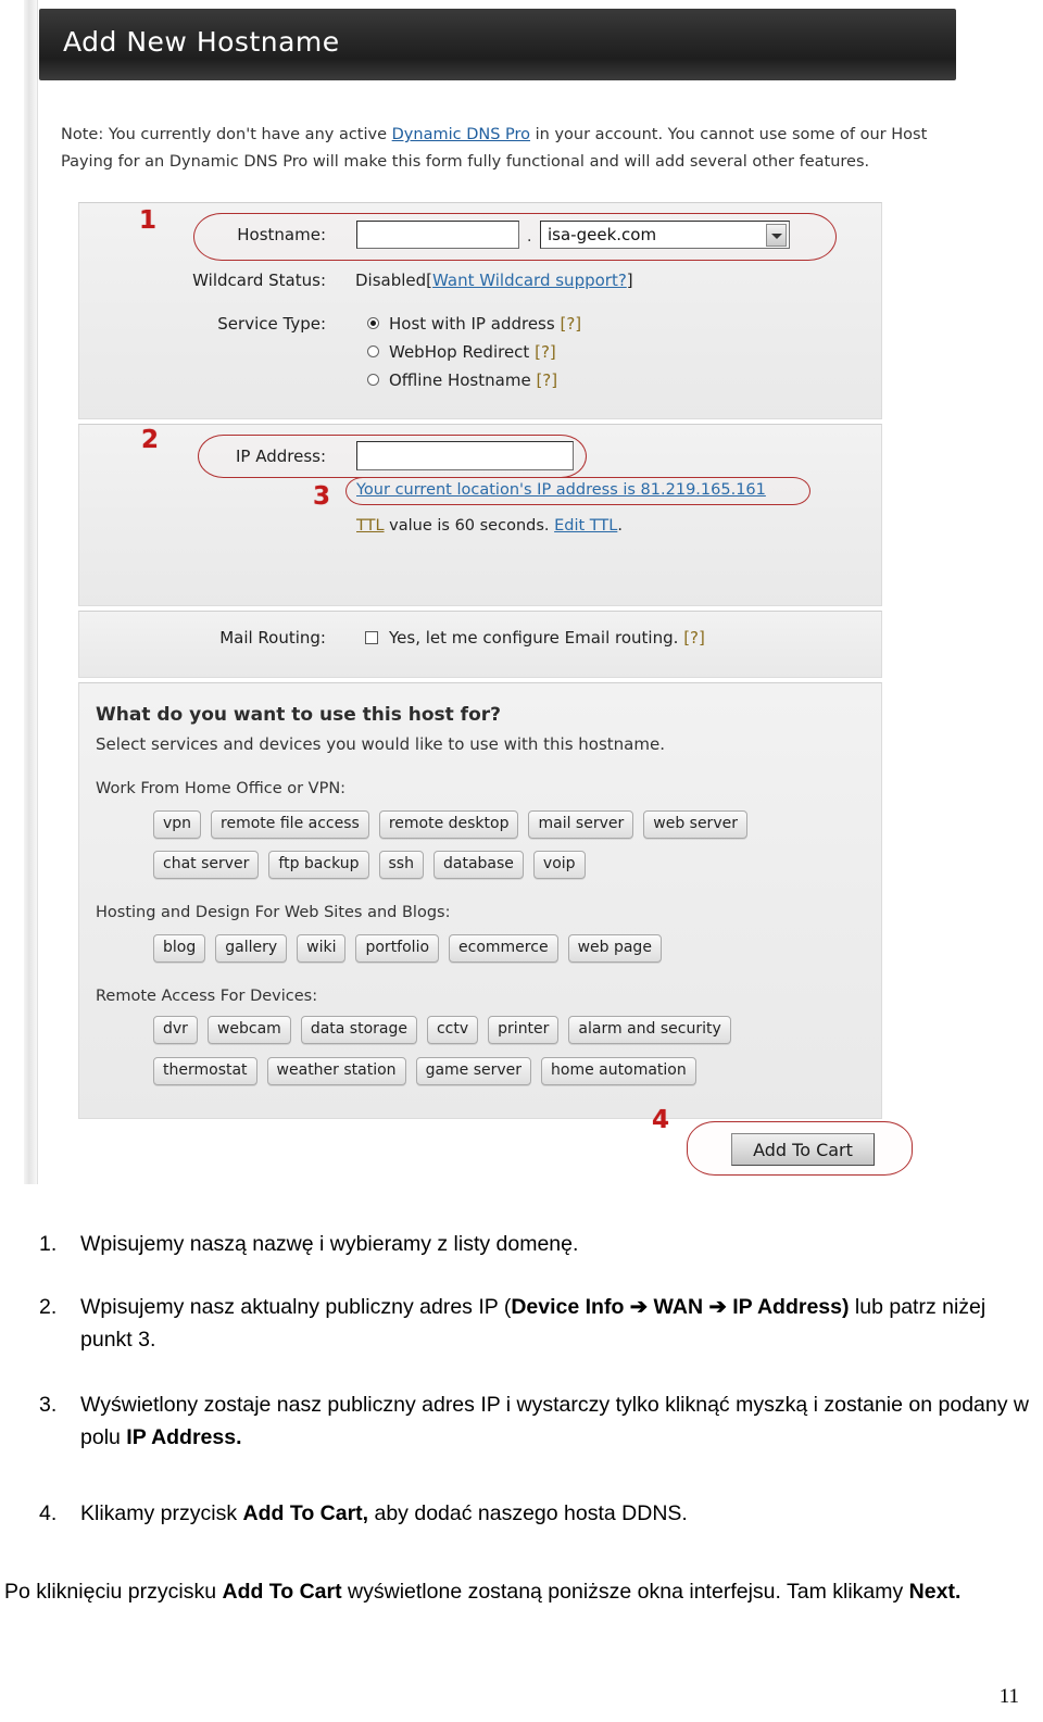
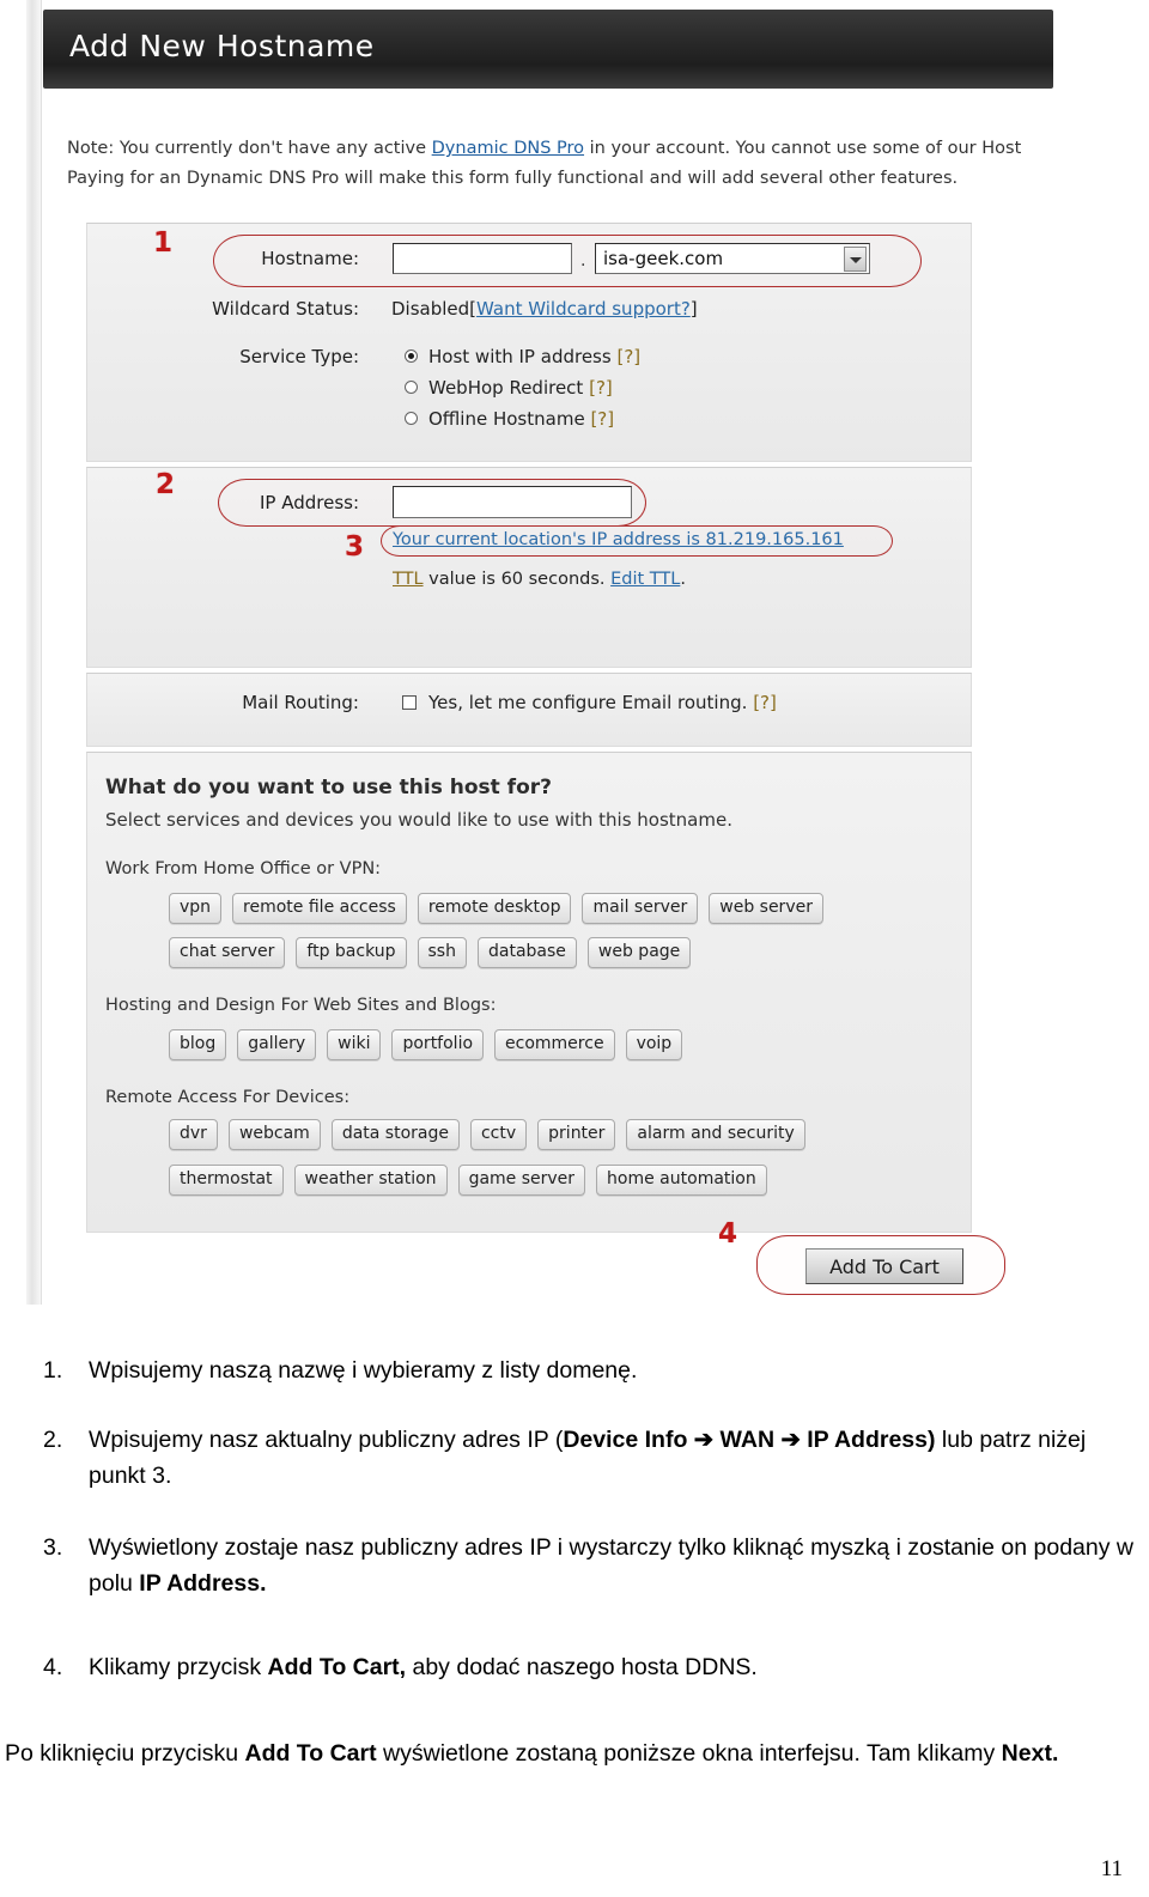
  Add New Hostname
  Note: You currently don't have any active Dynamic DNS Pro in your account. You cannot use some of our Host
  Paying for an Dynamic DNS Pro will make this form fully functional and will add several other features.
  1
  Hostname:
  .
  isa-geek.com
  Wildcard Status:
  Disabled[Want Wildcard support?]
  Service Type:
  Host with IP address [?]
  WebHop Redirect [?]
  Offline Hostname [?]
  2
  IP Address:
  3
  Your current location's IP address is 81.219.165.161
  TTL value is 60 seconds. Edit TTL.
  Mail Routing:
  Yes, let me configure Email routing. [?]
  What do you want to use this host for?
  Select services and devices you would like to use with this hostname.
  Work From Home Office or VPN:
  vpn
  remote file access
  remote desktop
  mail server
  web server
  chat server
  ftp backup
  ssh
  database
- voip
+ web page
  Hosting and Design For Web Sites and Blogs:
  blog
  gallery
  wiki
  portfolio
  ecommerce
- web page
+ voip
  Remote Access For Devices:
  dvr
  webcam
  data storage
  cctv
  printer
  alarm and security
  thermostat
  weather station
  game server
  home automation
  4
  Add To Cart
  1.
  Wpisujemy naszą nazwę i wybieramy z listy domenę.
  2.
  Wpisujemy nasz aktualny publiczny adres IP (Device Info ➔ WAN ➔ IP Address) lub patrz niżej punkt 3.
  3.
  Wyświetlony zostaje nasz publiczny adres IP i wystarczy tylko kliknąć myszką i zostanie on podany w polu IP Address.
  4.
  Klikamy przycisk Add To Cart, aby dodać naszego hosta DDNS.
  Po kliknięciu przycisku Add To Cart wyświetlone zostaną poniższe okna interfejsu. Tam klikamy Next.
  11
